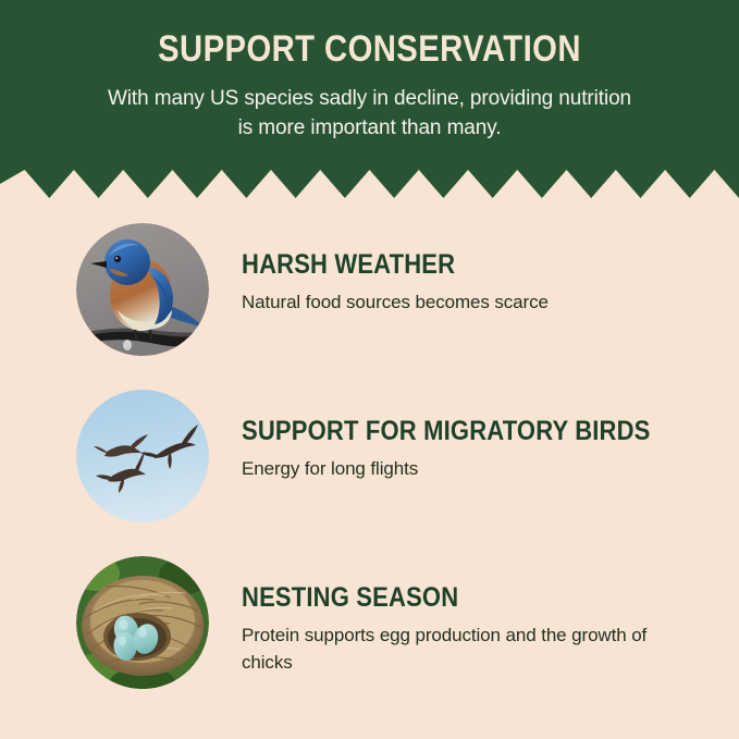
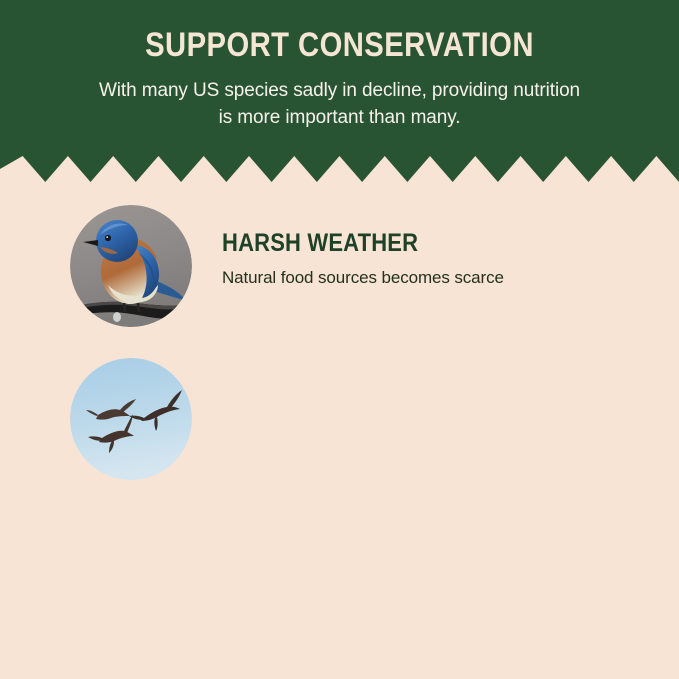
  SUPPORT CONSERVATION
  With many US species sadly in decline, providing nutrition is more important than many.
  HARSH WEATHER
  Natural food sources becomes scarce
- SUPPORT FOR MIGRATORY BIRDS
- Energy for long flights
- NESTING SEASON
- Protein supports egg production and the growth of chicks
